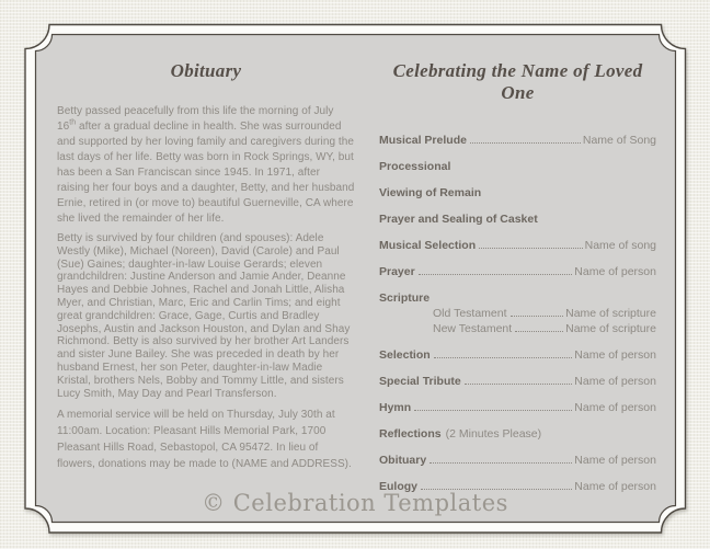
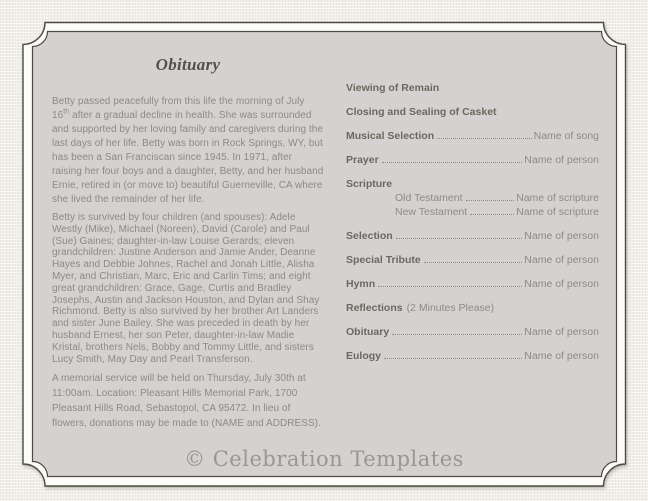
  Obituary
  Betty passed peacefully from this life the morning of July 16 after a gradual decline in health. She was surrounded and supported by her loving family and caregivers during the last days of her life. Betty was born in Rock Springs, WY, but has been a San Franciscan since 1945. In 1971, after raising her four boys and a daughter, Betty, and her husband Ernie, retired in (or move to) beautiful Guerneville, CA where she lived the remainder of her life.
  Betty is survived by four children (and spouses): Adele Westly (Mike), Michael (Noreen), David (Carole) and Paul (Sue) Gaines; daughter-in-law Louise Gerards; eleven grandchildren: Justine Anderson and Jamie Ander, Deanne Hayes and Debbie Johnes, Rachel and Jonah Little, Alisha Myer, and Christian, Marc, Eric and Carlin Tims; and eight great grandchildren: Grace, Gage, Curtis and Bradley Josephs, Austin and Jackson Houston, and Dylan and Shay Richmond. Betty is also survived by her brother Art Landers and sister June Bailey. She was preceded in death by her husband Ernest, her son Peter, daughter-in-law Madie Kristal, brothers Nels, Bobby and Tommy Little, and sisters Lucy Smith, May Day and Pearl Transferson.
  A memorial service will be held on Thursday, July 30th at 11:00am. Location: Pleasant Hills Memorial Park, 1700 Pleasant Hills Road, Sebastopol, CA 95472. In lieu of flowers, donations may be made to (NAME and ADDRESS).
- Celebrating the Name of Loved One
- Musical Prelude
- Name of Song
- Processional
  Viewing of Remain
- Prayer and Sealing of Casket
+ Closing and Sealing of Casket
  Musical Selection
  Name of song
  Prayer
  Name of person
  Scripture
  Old Testament
  Name of scripture
  New Testament
  Name of scripture
  Selection
  Name of person
  Special Tribute
  Name of person
  Hymn
  Name of person
  Reflections
  (2 Minutes Please)
  Obituary
  Name of person
  Eulogy
  Name of person
  © Celebration Templates
